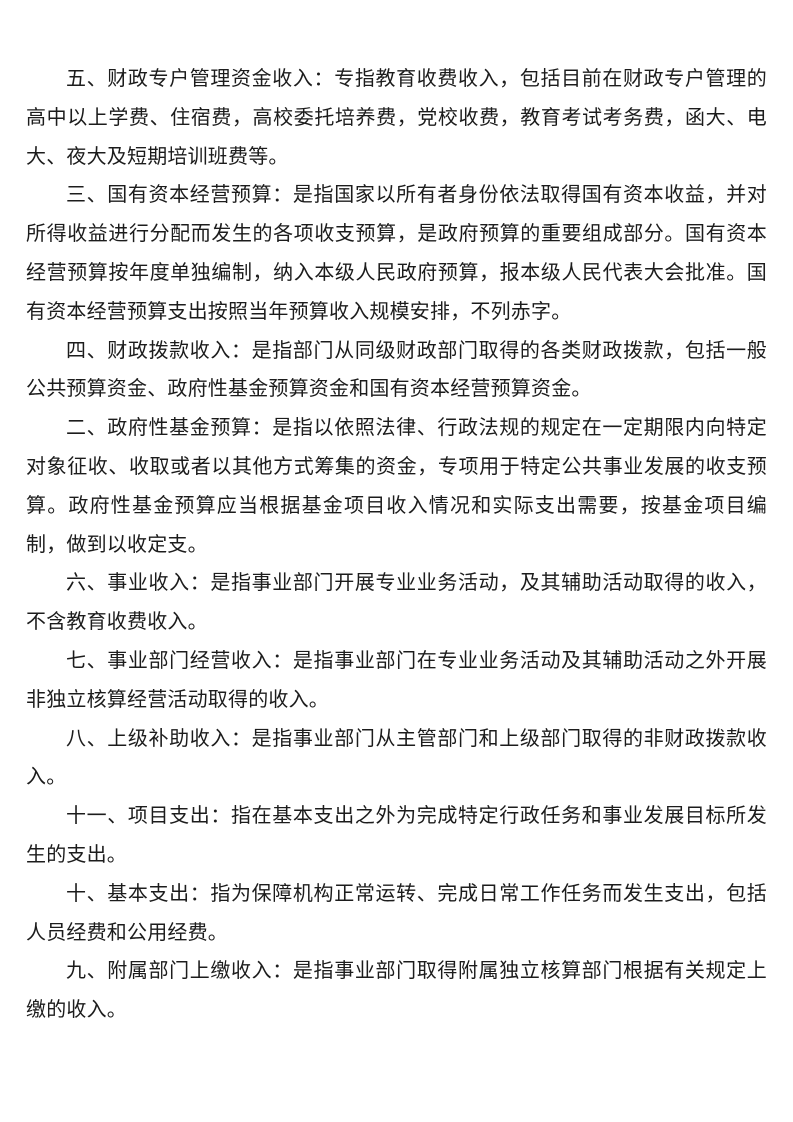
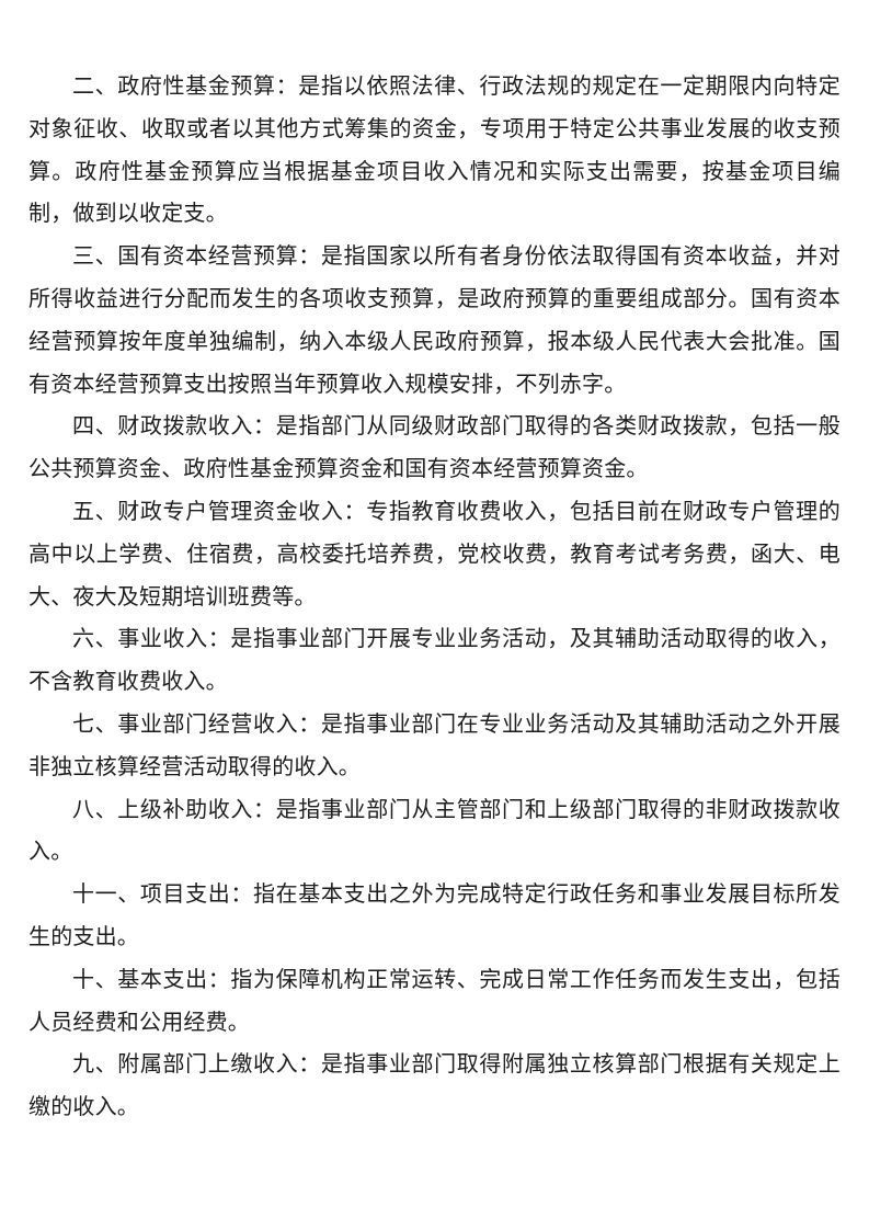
- 五、财政专户管理资金收入：专指教育收费收入，包括目前在财政专户管理的高中以上学费、住宿费，高校委托培养费，党校收费，教育考试考务费，函大、电大、夜大及短期培训班费等。
+ 二、政府性基金预算：是指以依照法律、行政法规的规定在一定期限内向特定对象征收、收取或者以其他方式筹集的资金，专项用于特定公共事业发展的收支预算。政府性基金预算应当根据基金项目收入情况和实际支出需要，按基金项目编制，做到以收定支。
  三、国有资本经营预算：是指国家以所有者身份依法取得国有资本收益，并对所得收益进行分配而发生的各项收支预算，是政府预算的重要组成部分。国有资本经营预算按年度单独编制，纳入本级人民政府预算，报本级人民代表大会批准。国有资本经营预算支出按照当年预算收入规模安排，不列赤字。
  四、财政拨款收入：是指部门从同级财政部门取得的各类财政拨款，包括一般公共预算资金、政府性基金预算资金和国有资本经营预算资金。
- 二、政府性基金预算：是指以依照法律、行政法规的规定在一定期限内向特定对象征收、收取或者以其他方式筹集的资金，专项用于特定公共事业发展的收支预算。政府性基金预算应当根据基金项目收入情况和实际支出需要，按基金项目编制，做到以收定支。
+ 五、财政专户管理资金收入：专指教育收费收入，包括目前在财政专户管理的高中以上学费、住宿费，高校委托培养费，党校收费，教育考试考务费，函大、电大、夜大及短期培训班费等。
  六、事业收入：是指事业部门开展专业业务活动，及其辅助活动取得的收入，不含教育收费收入。
  七、事业部门经营收入：是指事业部门在专业业务活动及其辅助活动之外开展非独立核算经营活动取得的收入。
  八、上级补助收入：是指事业部门从主管部门和上级部门取得的非财政拨款收入。
  十一、项目支出：指在基本支出之外为完成特定行政任务和事业发展目标所发生的支出。
  十、基本支出：指为保障机构正常运转、完成日常工作任务而发生支出，包括人员经费和公用经费。
  九、附属部门上缴收入：是指事业部门取得附属独立核算部门根据有关规定上缴的收入。
